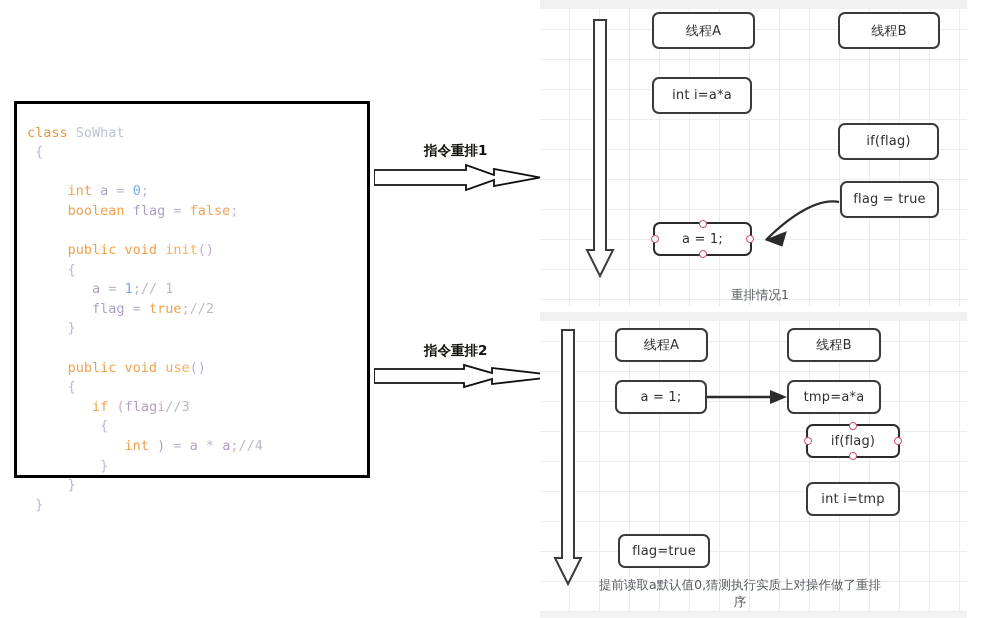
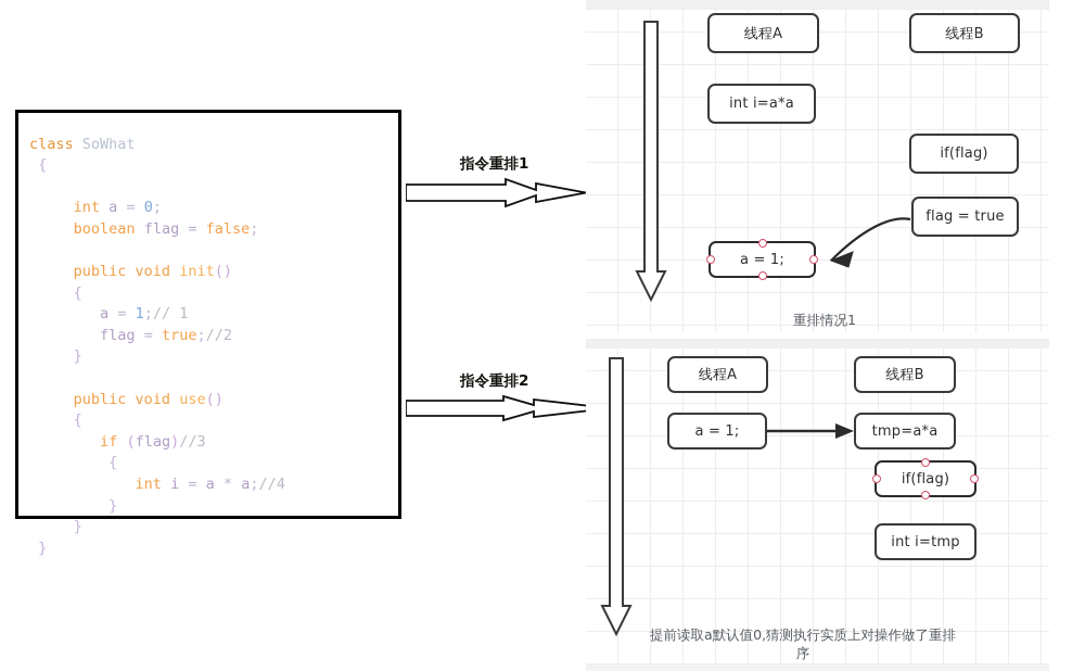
  class SoWhat
  {
  int a = 0;
  boolean flag = false;
  public void init()
  {
  a = 1;// 1
  flag = true;//2
  }
  public void use()
  {
- if (flagi//3
+ if (flag)//3
  {
- int ) = a * a;//4
+ int i = a * a;//4
  }
  }
  }
  指令重排1
  指令重排2
  线程A
  线程B
  int i=a*a
  if(flag)
  flag = true
  a = 1;
  重排情况1
  线程A
  线程B
  a = 1;
  tmp=a*a
  if(flag)
  int i=tmp
- flag=true
  提前读取a默认值0,猜测执行实质上对操作做了重排序
